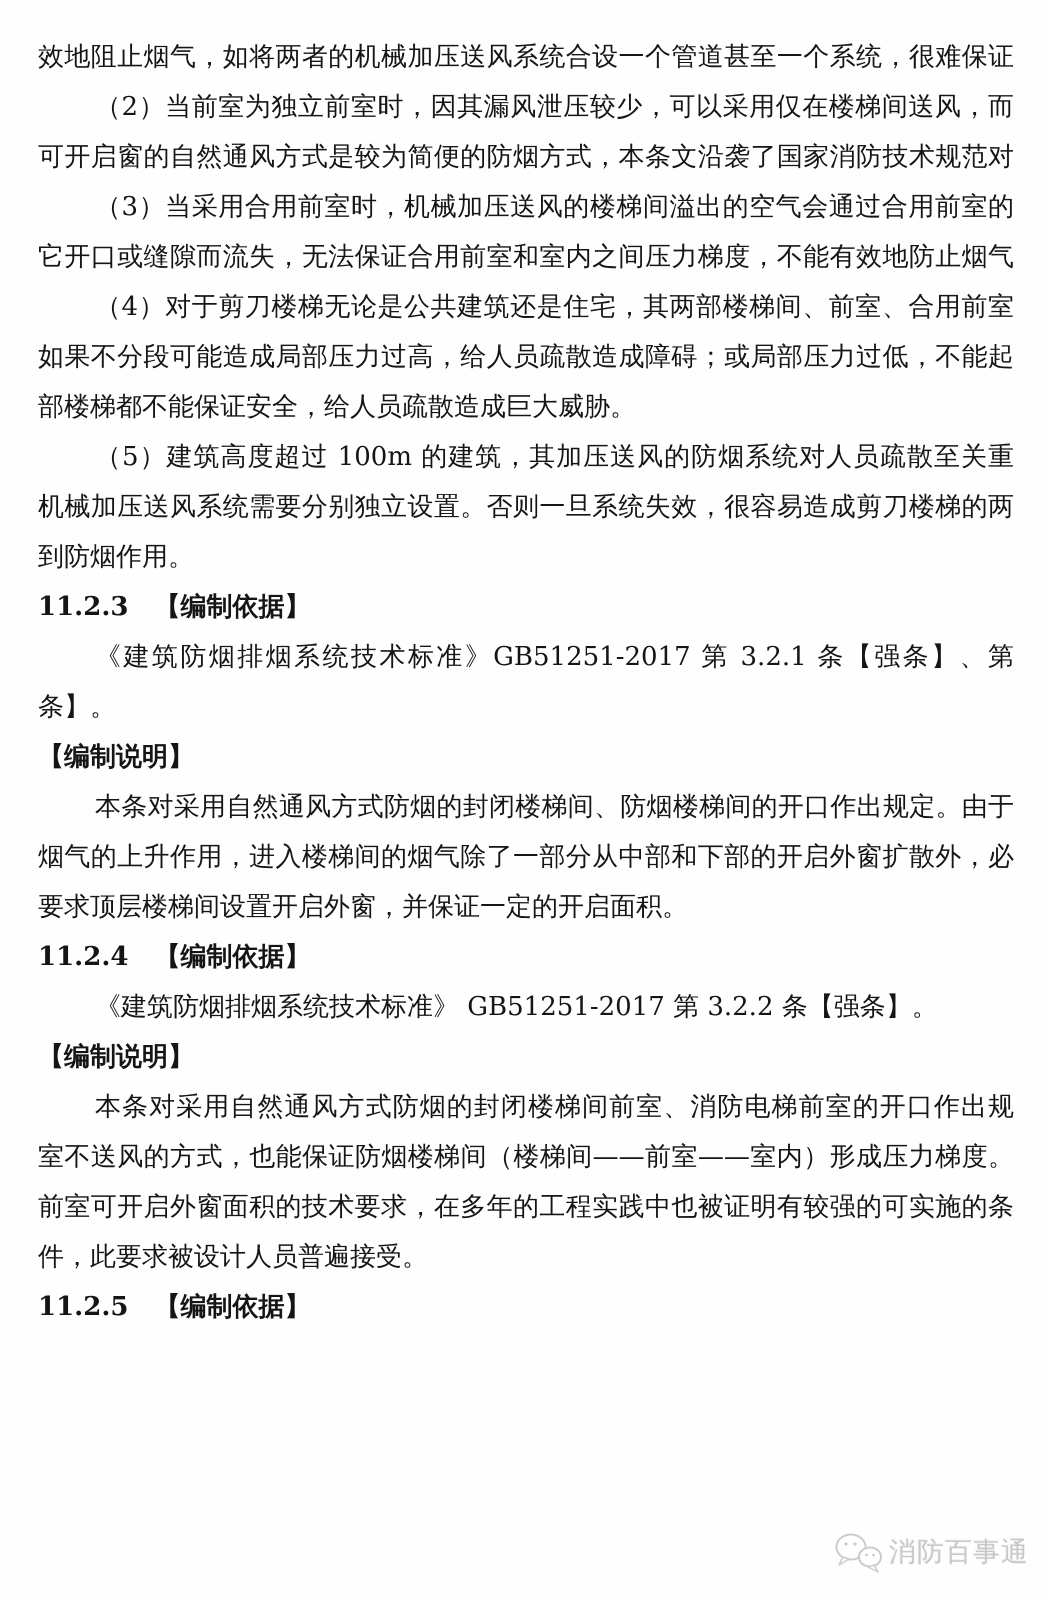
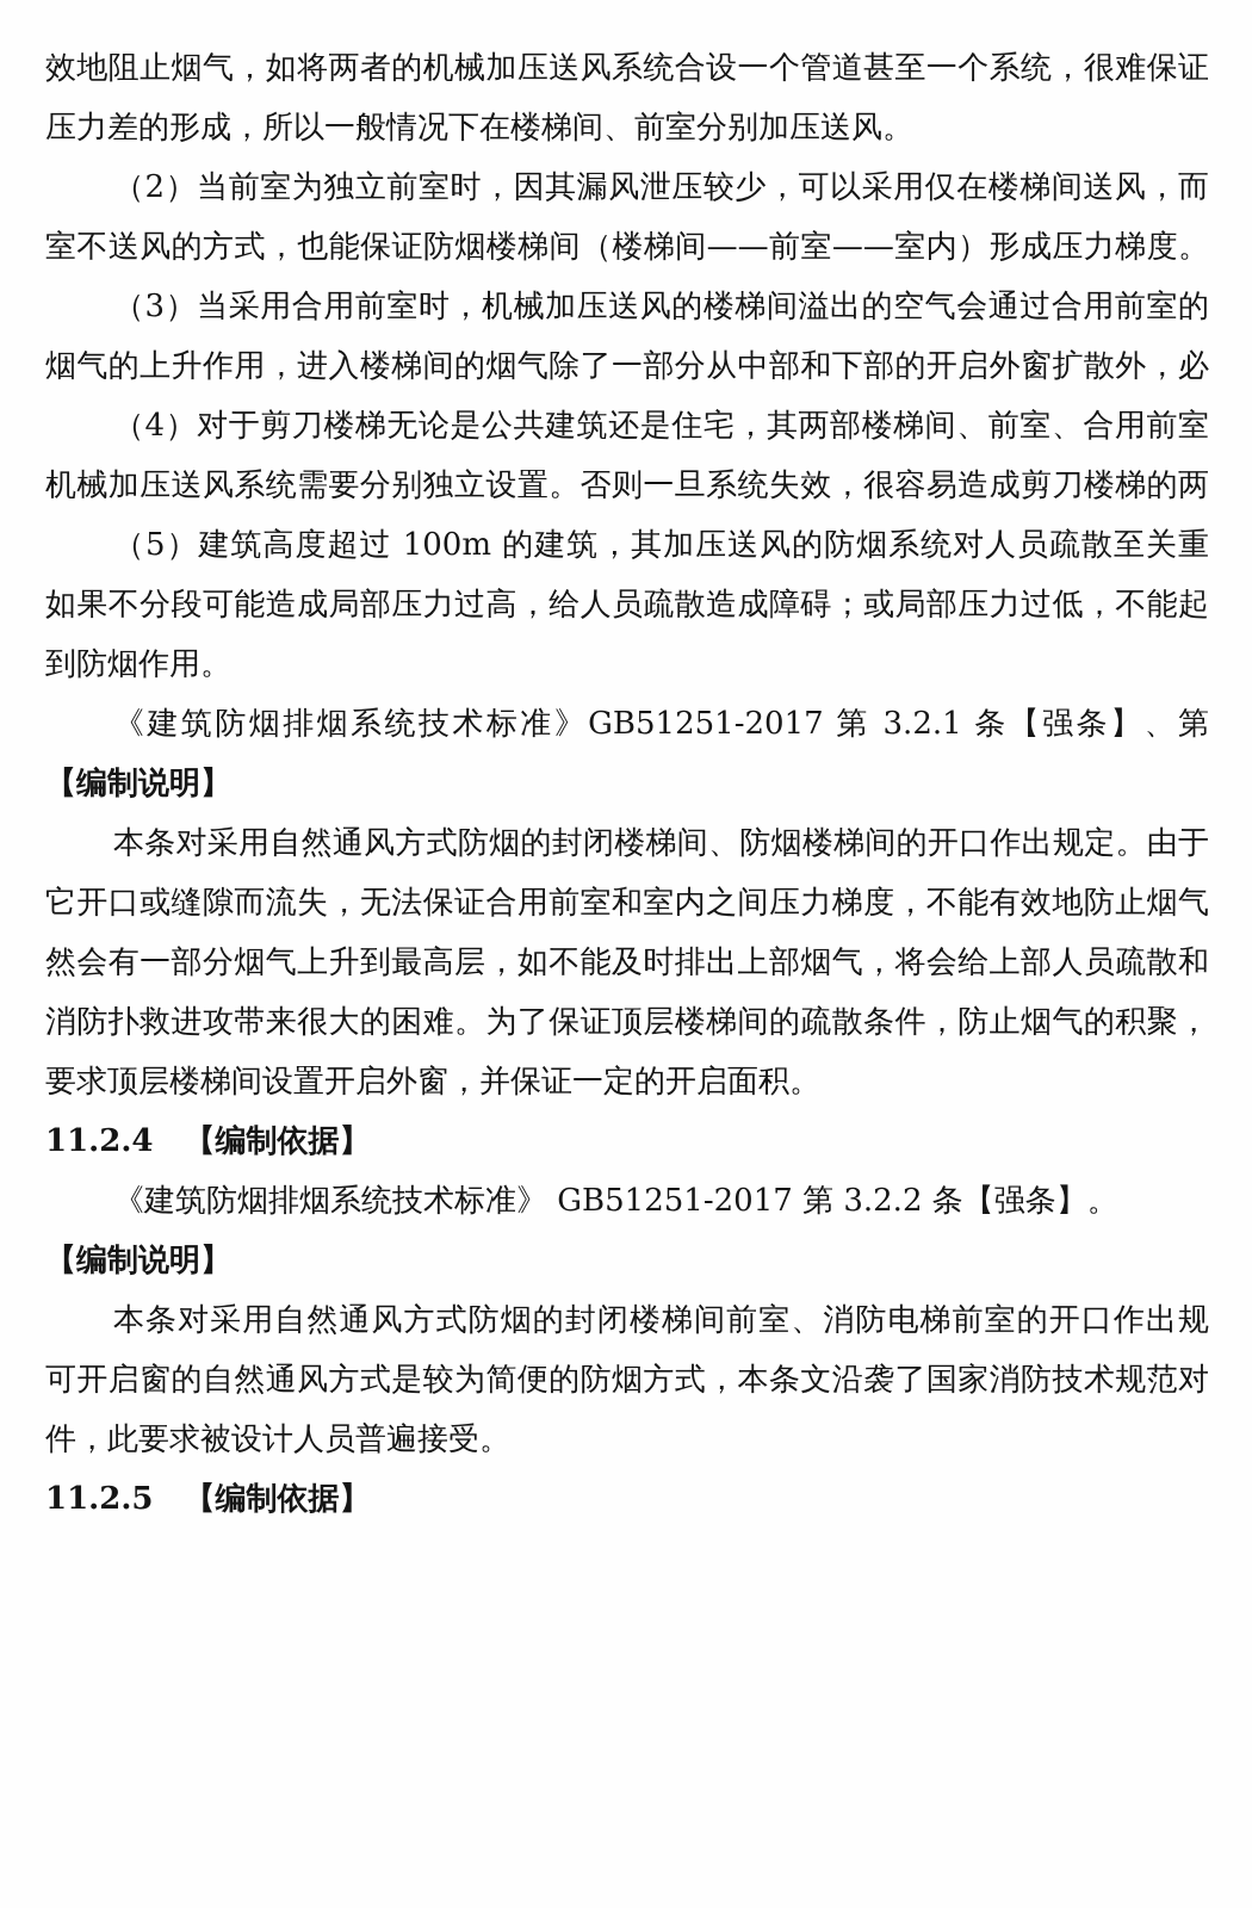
  效地阻止烟气，如将两者的机械加压送风系统合设一个管道甚至一个系统，很难保证
+ 压力差的形成，所以一般情况下在楼梯间、前室分别加压送风。
  （2）当前室为独立前室时，因其漏风泄压较少，可以采用仅在楼梯间送风，而
- 可开启窗的自然通风方式是较为简便的防烟方式，本条文沿袭了国家消防技术规范对
+ 室不送风的方式，也能保证防烟楼梯间（楼梯间——前室——室内）形成压力梯度。
  （3）当采用合用前室时，机械加压送风的楼梯间溢出的空气会通过合用前室的
- 它开口或缝隙而流失，无法保证合用前室和室内之间压力梯度，不能有效地防止烟气
+ 烟气的上升作用，进入楼梯间的烟气除了一部分从中部和下部的开启外窗扩散外，必
  （4）对于剪刀楼梯无论是公共建筑还是住宅，其两部楼梯间、前室、合用前室
- 如果不分段可能造成局部压力过高，给人员疏散造成障碍；或局部压力过低，不能起
+ 机械加压送风系统需要分别独立设置。否则一旦系统失效，很容易造成剪刀楼梯的两
- 部楼梯都不能保证安全，给人员疏散造成巨大威胁。
  （5）建筑高度超过 100m 的建筑，其加压送风的防烟系统对人员疏散至关重
- 机械加压送风系统需要分别独立设置。否则一旦系统失效，很容易造成剪刀楼梯的两
+ 如果不分段可能造成局部压力过高，给人员疏散造成障碍；或局部压力过低，不能起
  到防烟作用。
- 11.2.3 【编制依据】
  《建筑防烟排烟系统技术标准》GB51251-2017 第 3.2.1 条【强条】、第
- 条】。
  【编制说明】
  本条对采用自然通风方式防烟的封闭楼梯间、防烟楼梯间的开口作出规定。由于
- 烟气的上升作用，进入楼梯间的烟气除了一部分从中部和下部的开启外窗扩散外，必
+ 它开口或缝隙而流失，无法保证合用前室和室内之间压力梯度，不能有效地防止烟气
+ 然会有一部分烟气上升到最高层，如不能及时排出上部烟气，将会给上部人员疏散和
+ 消防扑救进攻带来很大的困难。为了保证顶层楼梯间的疏散条件，防止烟气的积聚，
  要求顶层楼梯间设置开启外窗，并保证一定的开启面积。
  11.2.4 【编制依据】
  《建筑防烟排烟系统技术标准》 GB51251-2017 第 3.2.2 条【强条】。
  【编制说明】
  本条对采用自然通风方式防烟的封闭楼梯间前室、消防电梯前室的开口作出规
- 室不送风的方式，也能保证防烟楼梯间（楼梯间——前室——室内）形成压力梯度。
+ 可开启窗的自然通风方式是较为简便的防烟方式，本条文沿袭了国家消防技术规范对
- 前室可开启外窗面积的技术要求，在多年的工程实践中也被证明有较强的可实施的条
  件，此要求被设计人员普遍接受。
  11.2.5 【编制依据】
- 消防百事通
